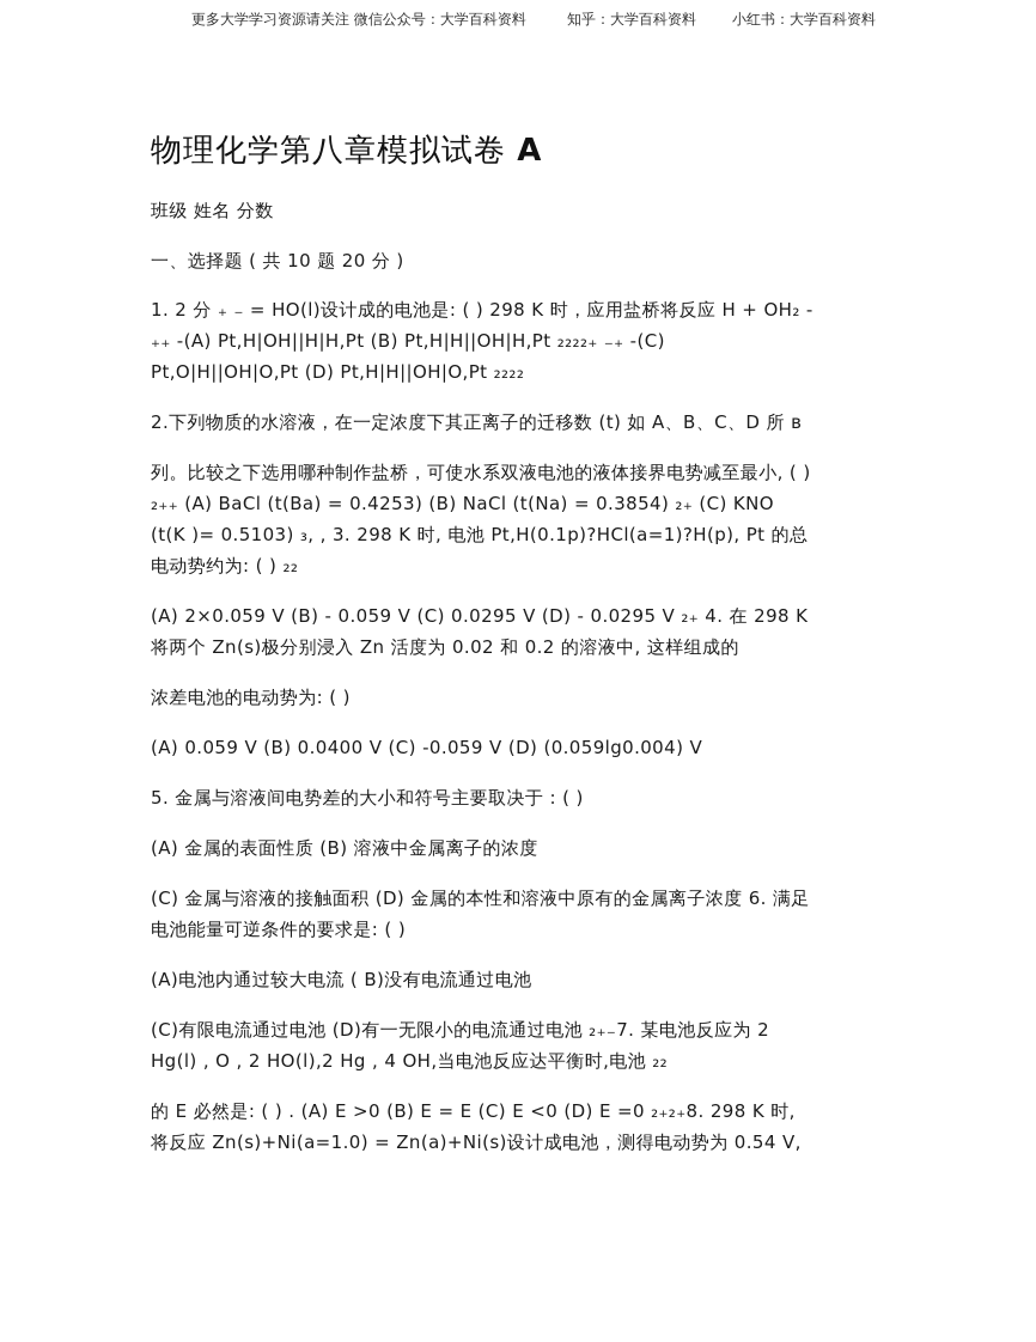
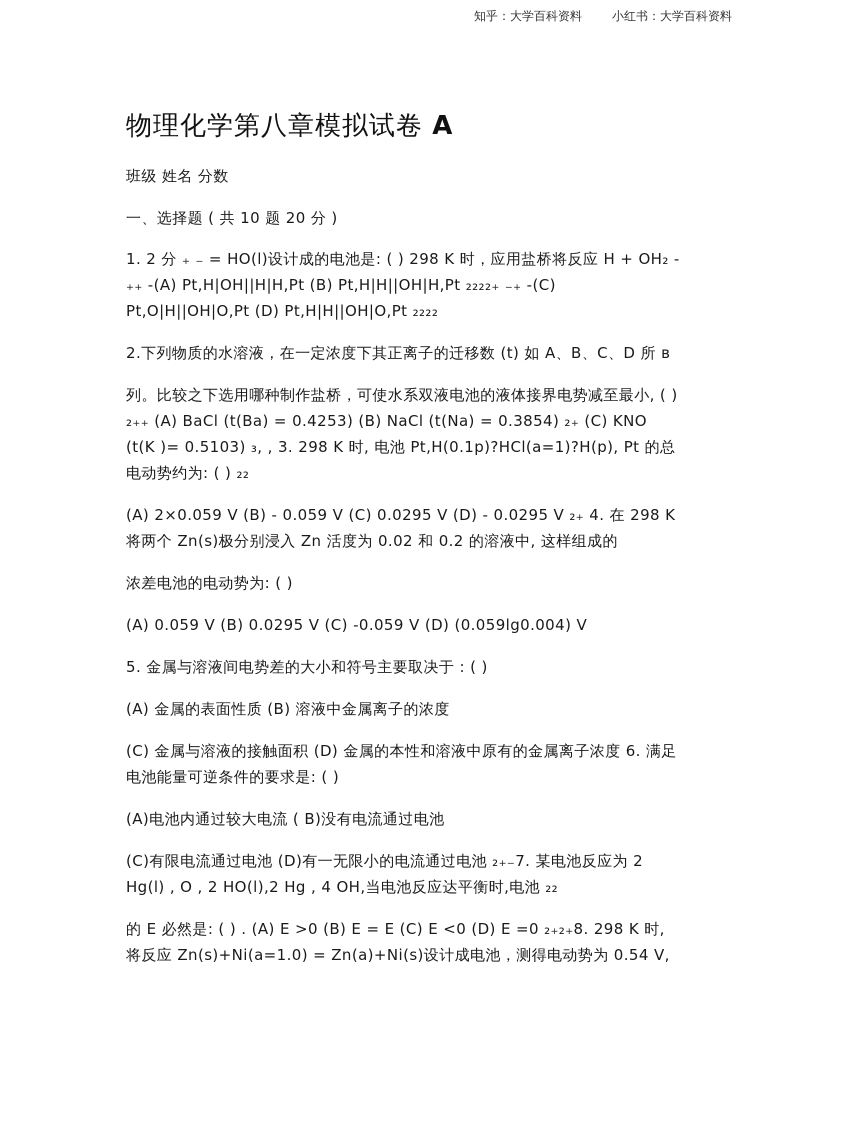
- 更多大学学习资源请关注 微信公众号：大学百科资料
  知乎：大学百科资料
  小红书：大学百科资料
  物理化学第八章模拟试卷 A
  班级 姓名 分数
  一、选择题 ( 共 10 题 20 分 )
  1. 2 分 ₊ ₋ = HO(l)设计成的电池是: ( ) 298 K 时，应用盐桥将反应 H + OH₂ -
  ₊₊ -(A) Pt,H|OH||H|H,Pt (B) Pt,H|H||OH|H,Pt ₂₂₂₂₊ ₋₊ -(C)
  Pt,O|H||OH|O,Pt (D) Pt,H|H||OH|O,Pt ₂₂₂₂
  2.下列物质的水溶液，在一定浓度下其正离子的迁移数 (t) 如 A、B、C、D 所 ʙ
  列。比较之下选用哪种制作盐桥，可使水系双液电池的液体接界电势减至最小, ( )
  ₂₊₊ (A) BaCl (t(Ba) = 0.4253) (B) NaCl (t(Na) = 0.3854) ₂₊ (C) KNO
  (t(K )= 0.5103) ₃, , 3. 298 K 时, 电池 Pt,H(0.1p)?HCl(a=1)?H(p), Pt 的总
  电动势约为: ( ) ₂₂
  (A) 2×0.059 V (B) - 0.059 V (C) 0.0295 V (D) - 0.0295 V ₂₊ 4. 在 298 K
  将两个 Zn(s)极分别浸入 Zn 活度为 0.02 和 0.2 的溶液中, 这样组成的
  浓差电池的电动势为: ( )
- (A) 0.059 V (B) 0.0400 V (C) -0.059 V (D) (0.059lg0.004) V
+ (A) 0.059 V (B) 0.0295 V (C) -0.059 V (D) (0.059lg0.004) V
  5. 金属与溶液间电势差的大小和符号主要取决于 : ( )
  (A) 金属的表面性质 (B) 溶液中金属离子的浓度
  (C) 金属与溶液的接触面积 (D) 金属的本性和溶液中原有的金属离子浓度 6. 满足
  电池能量可逆条件的要求是: ( )
  (A)电池内通过较大电流 ( B)没有电流通过电池
  (C)有限电流通过电池 (D)有一无限小的电流通过电池 ₂₊₋7. 某电池反应为 2
  Hg(l) , O , 2 HO(l),2 Hg , 4 OH,当电池反应达平衡时,电池 ₂₂
  的 E 必然是: ( ) . (A) E >0 (B) E = E (C) E <0 (D) E =0 ₂₊₂₊8. 298 K 时,
  将反应 Zn(s)+Ni(a=1.0) = Zn(a)+Ni(s)设计成电池，测得电动势为 0.54 V,
